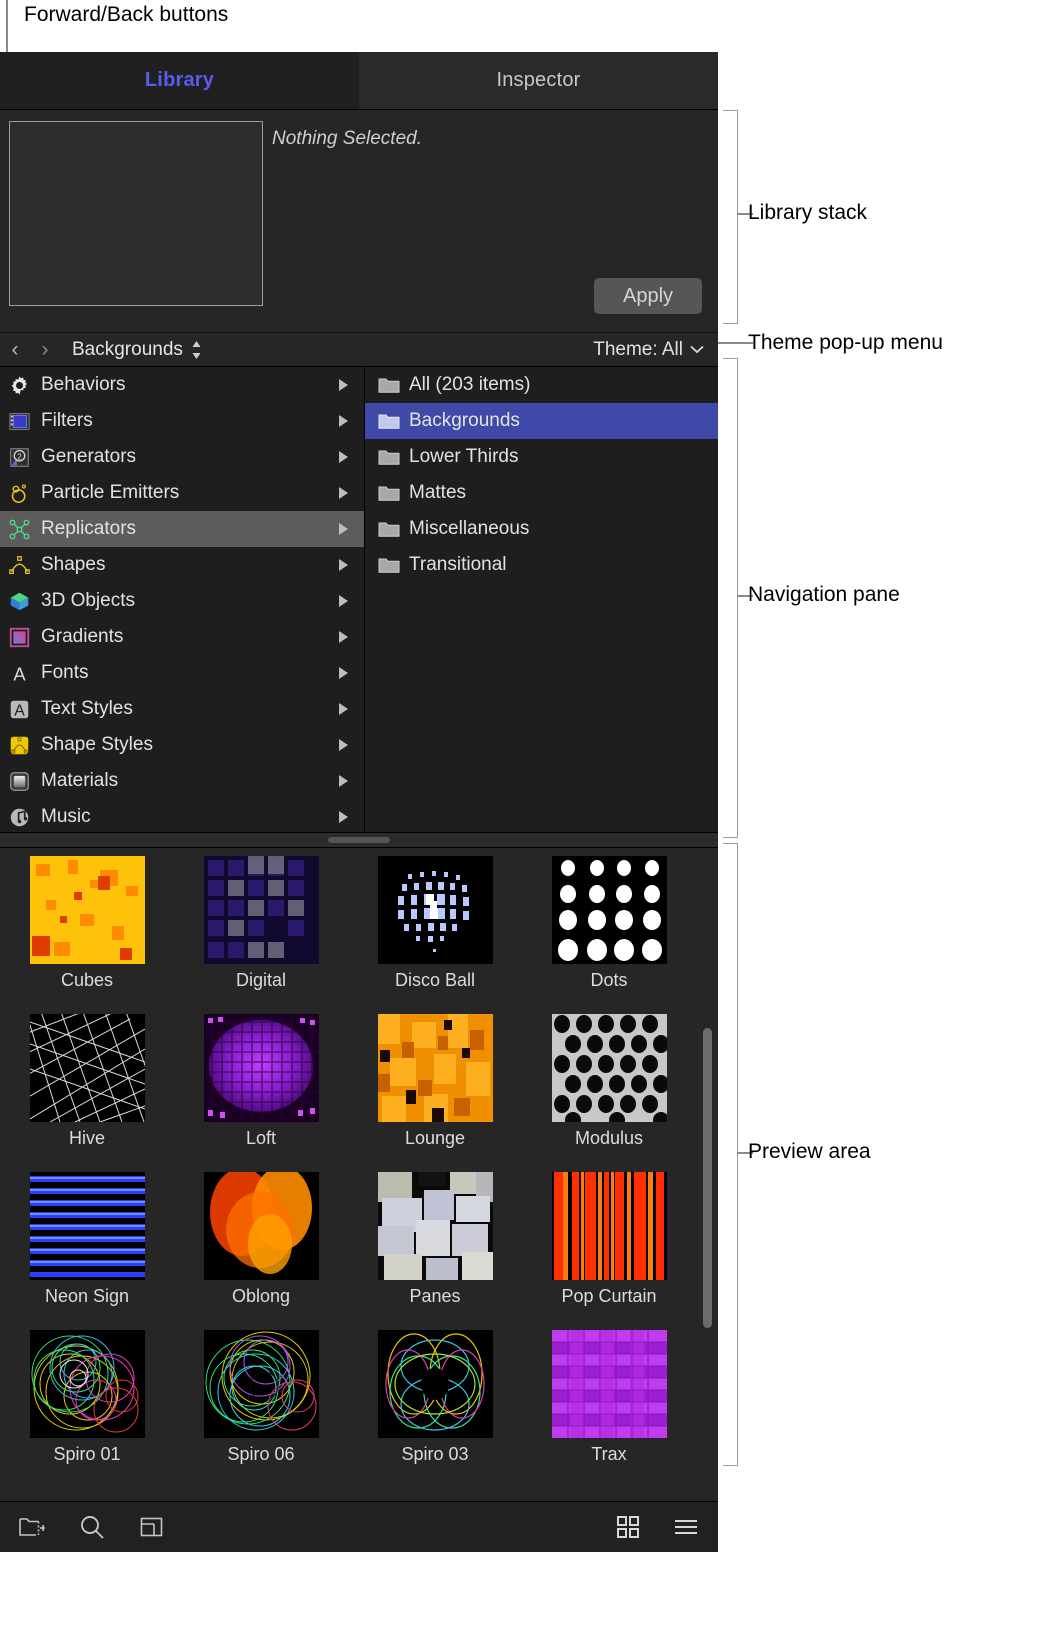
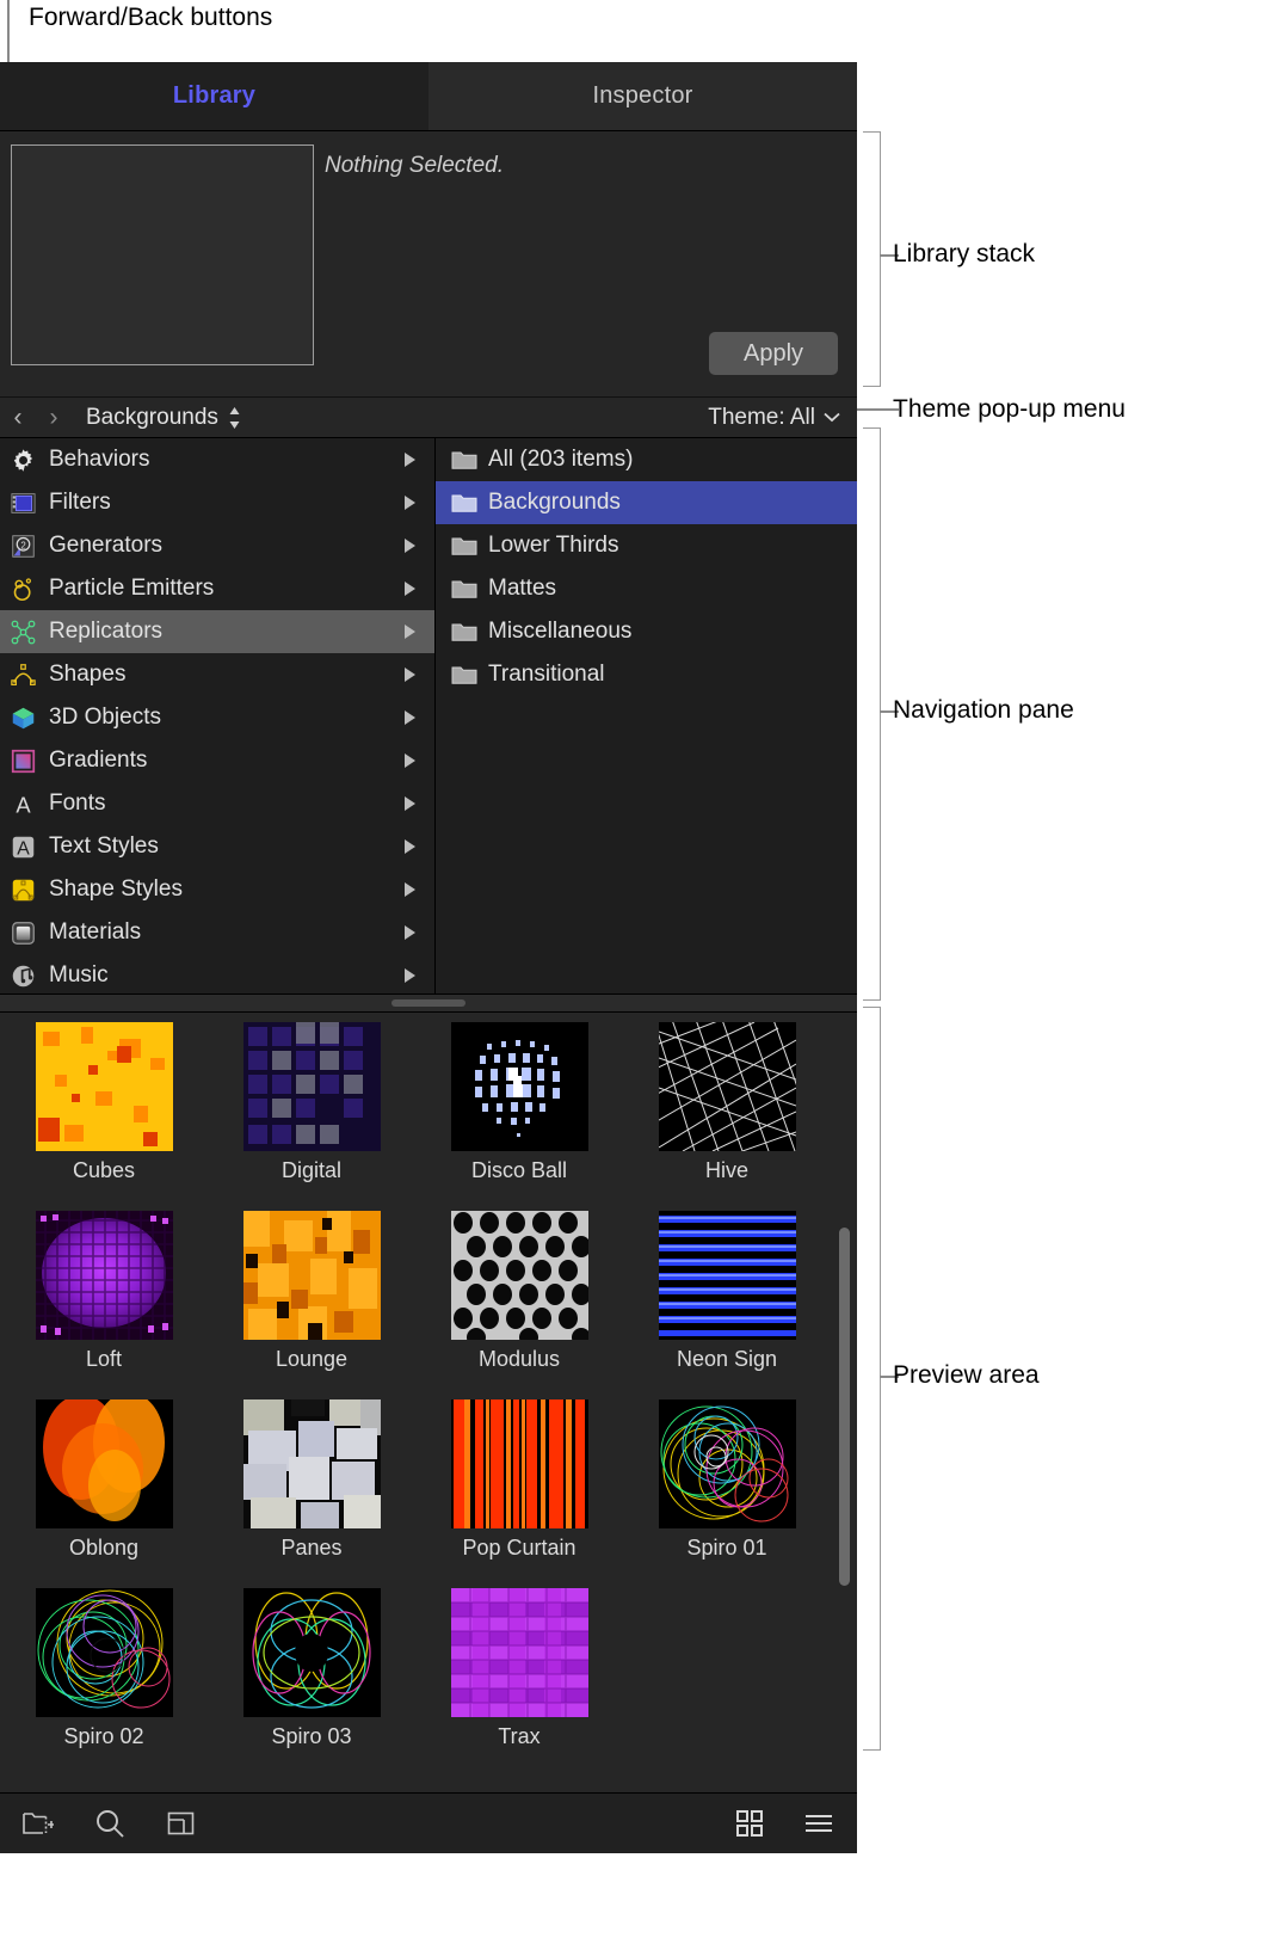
  Forward/Back buttons
  Library stack
  Theme pop-up menu
  Navigation pane
  Preview area
  Library
  Inspector
  Nothing Selected.
  Apply
  ‹
  ›
  Backgrounds
  Theme: All
  Behaviors
  Filters
  2
  Generators
  Particle Emitters
  Replicators
  Shapes
  3D Objects
  Gradients
  A
  Fonts
  A
  Text Styles
  Shape Styles
  Materials
  Music
  All (203 items)
  Backgrounds
  Lower Thirds
  Mattes
  Miscellaneous
  Transitional
  Cubes
  Digital
  Disco Ball
- Dots
  Hive
  Loft
  Lounge
  Modulus
  Neon Sign
  Oblong
  Panes
  Pop Curtain
  Spiro 01
- Spiro 06
+ Spiro 02
  Spiro 03
  Trax
